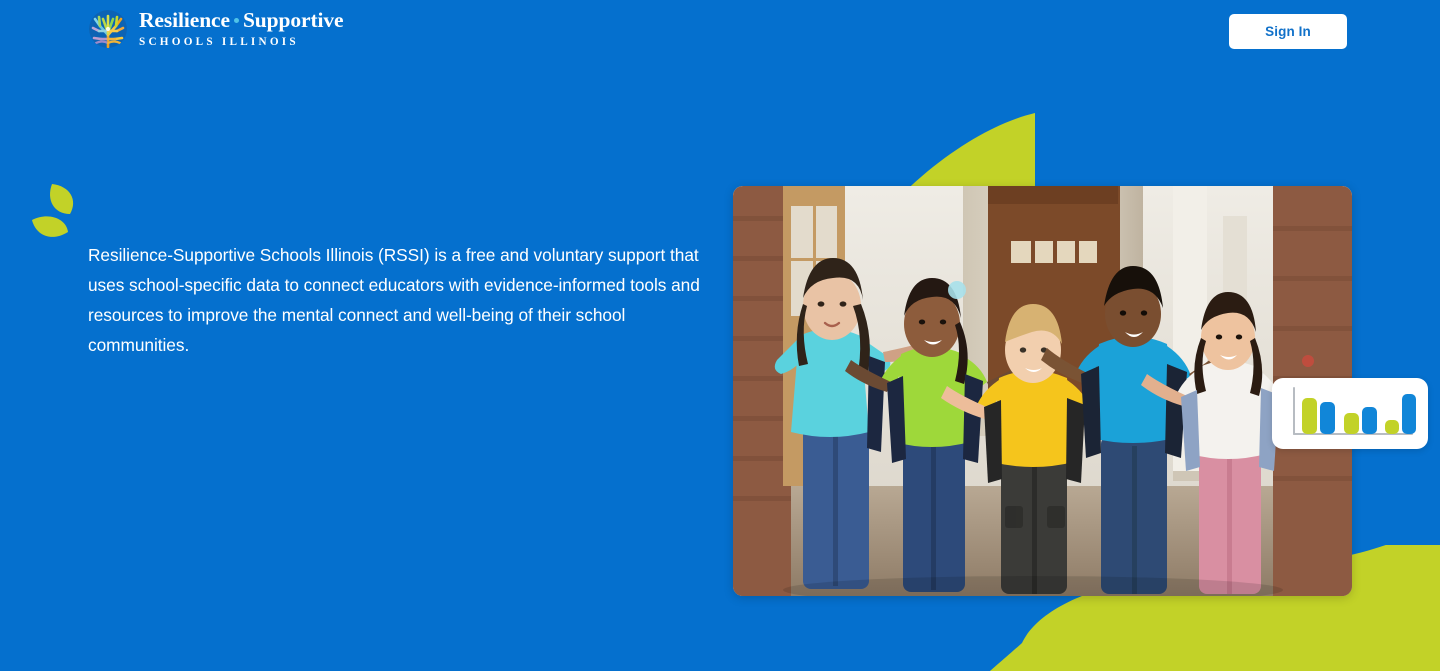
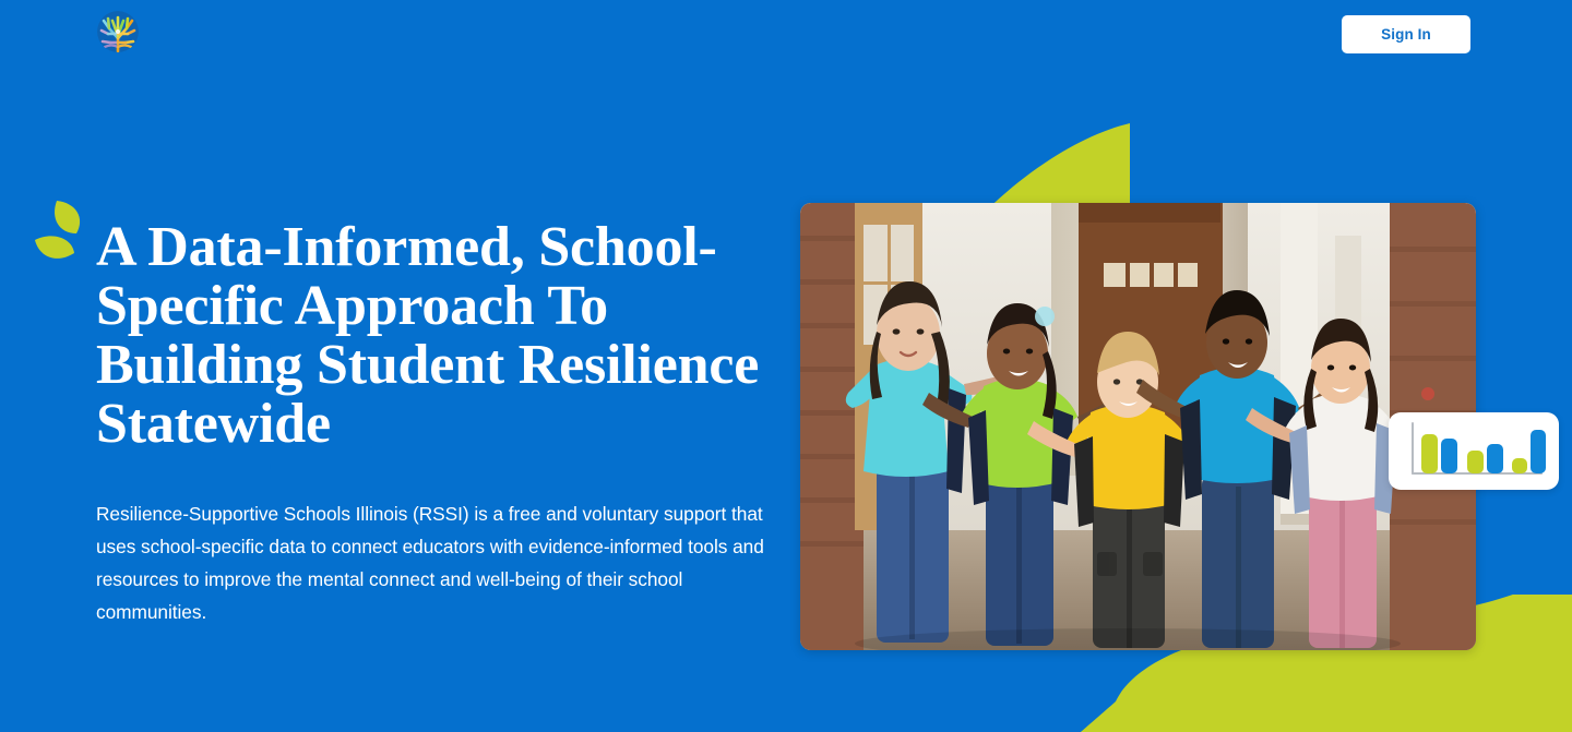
- Resilience Supportive
- SCHOOLS ILLINOIS
  Sign In
+ A Data-Informed, School-Specific Approach To Building Student Resilience Statewide
  Resilience-Supportive Schools Illinois (RSSI) is a free and voluntary support that uses school-specific data to connect educators with evidence-informed tools and resources to improve the mental connect and well-being of their school communities.
